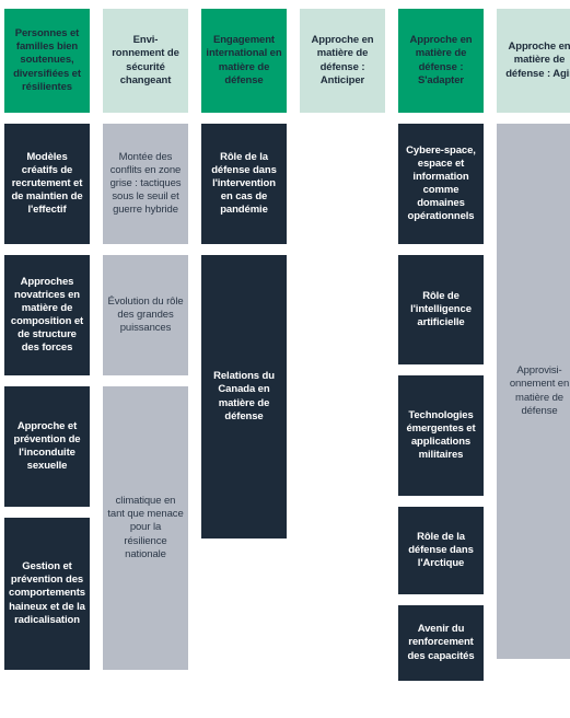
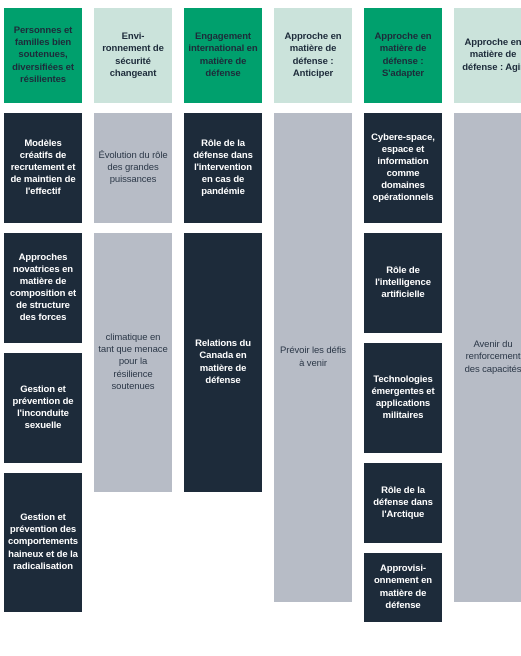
  Personnes et familles bien soutenues, diversifiées et résilientes
  Modèles créatifs de recrutement et de maintien de l'effectif
  Approches novatrices en matière de composition et de structure des forces
- Approche et prévention de l'inconduite sexuelle
+ Gestion et prévention de l'inconduite sexuelle
  Gestion et prévention des comportements haineux et de la radicalisation
  Envi-
  ronnement de sécurité changeant
- Montée des conflits en zone grise : tactiques sous le seuil et guerre hybride
  Évolution du rôle des grandes puissances
- climatique en tant que menace pour la résilience nationale
+ climatique en tant que menace pour la résilience soutenues
  Engagement international en matière de défense
  Rôle de la défense dans l'intervention en cas de pandémie
  Relations du Canada en matière de défense
  Approche en matière de défense : Anticiper
+ Prévoir les défis à venir
  Approche en matière de défense : S'adapter
  Cybere-space, espace et information comme domaines opérationnels
  Rôle de l'intelligence artificielle
  Technologies émergentes et applications militaires
  Rôle de la défense dans l'Arctique
- Avenir du renforcement des capacités
+ Approvisi-onnement en matière de défense
  Approche en matière de défense : Agi
- Approvisi-onnement en matière de défense
+ Avenir du renforcement des capacités
